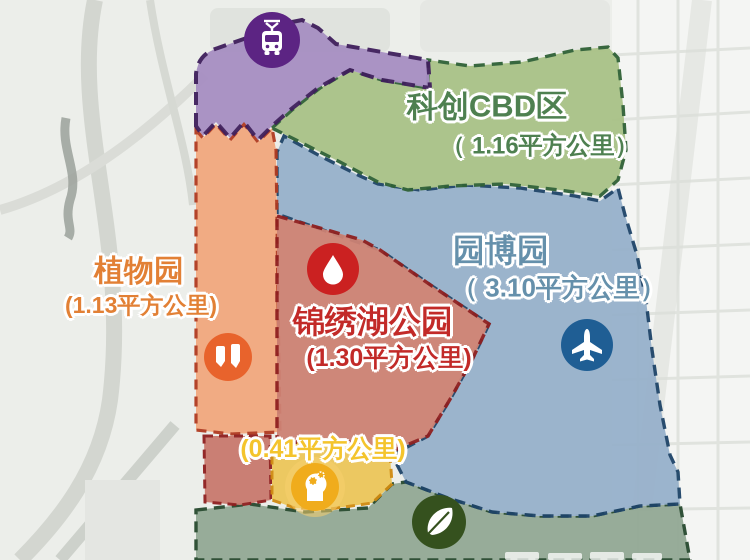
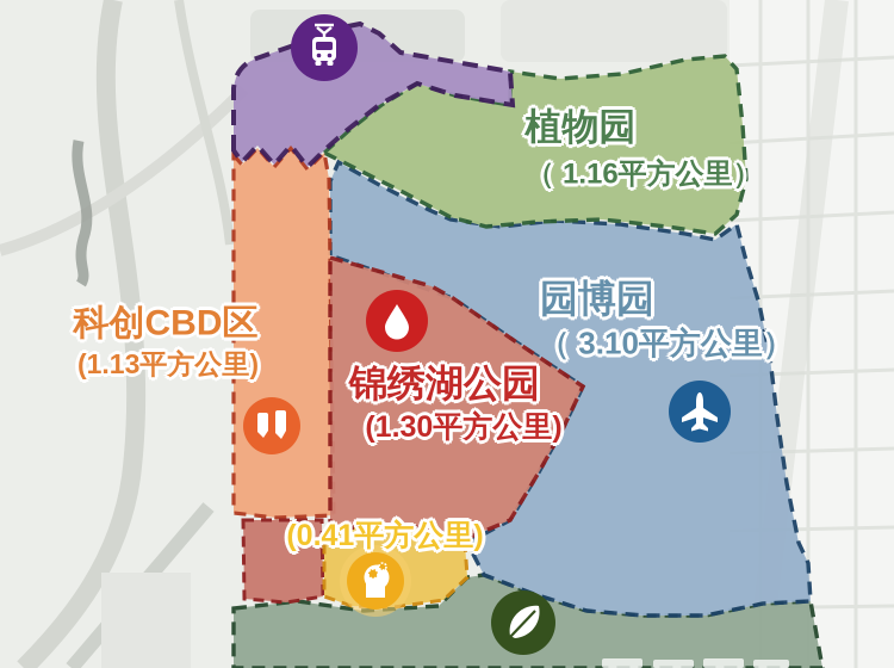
- 科创CBD区
+ 植物园
  （ 1.16平方公里）
  园博园
  （ 3.10平方公里）
- 植物园
+ 科创CBD区
  (1.13平方公里)
  锦绣湖公园
  (1.30平方公里)
  (0.41平方公里)
